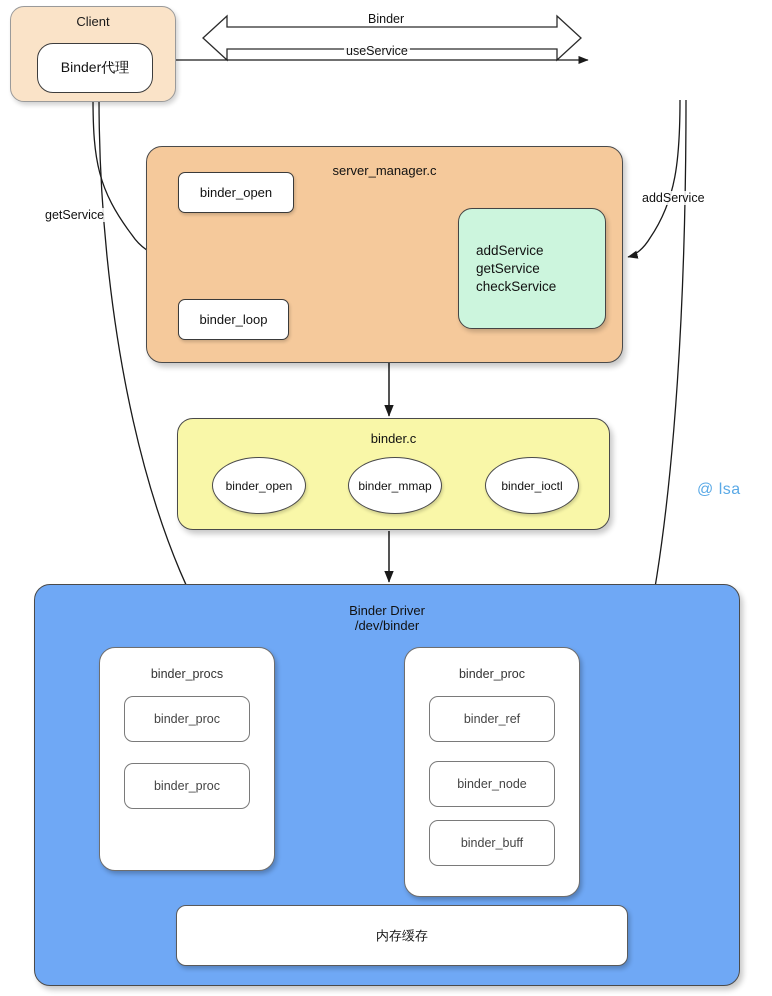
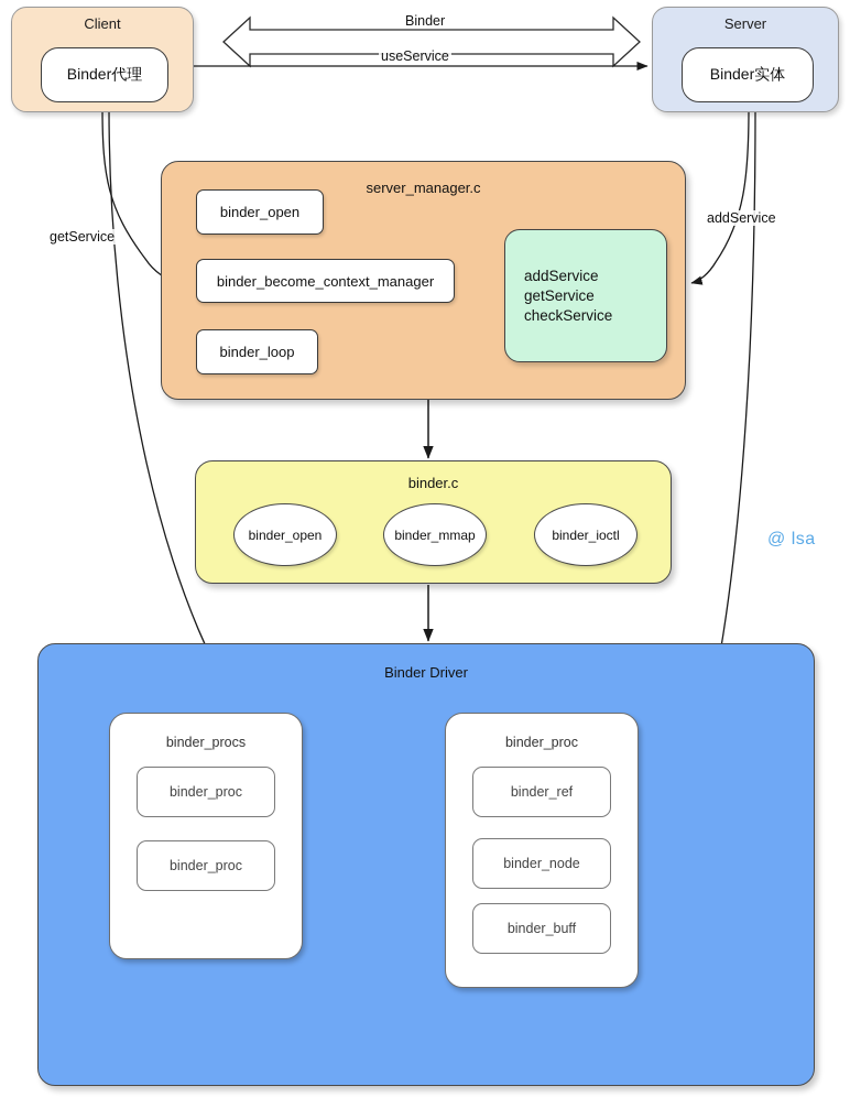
  Client
  Binder代理
+ Server
+ Binder实体
  Binder
  useService
  getService
  addService
  server_manager.c
  binder_open
+ binder_become_context_manager
  binder_loop
  addService
  getService
  checkService
  binder.c
  binder_open
  binder_mmap
  binder_ioctl
  Binder Driver
- /dev/binder
  binder_procs
  binder_proc
  binder_proc
  binder_proc
  binder_ref
  binder_node
  binder_buff
- 内存缓存
  @ lsa
